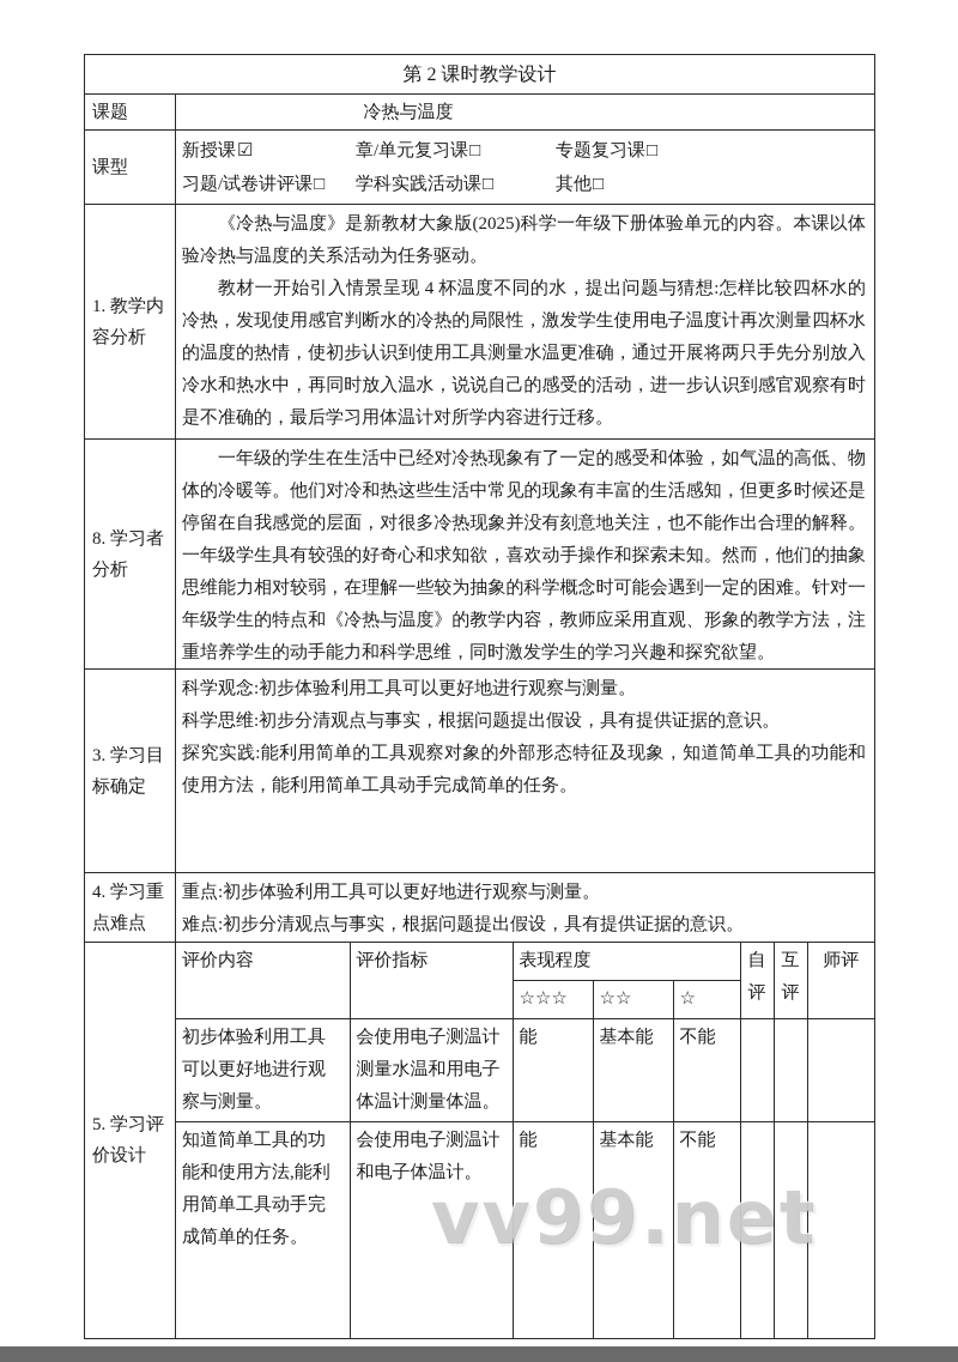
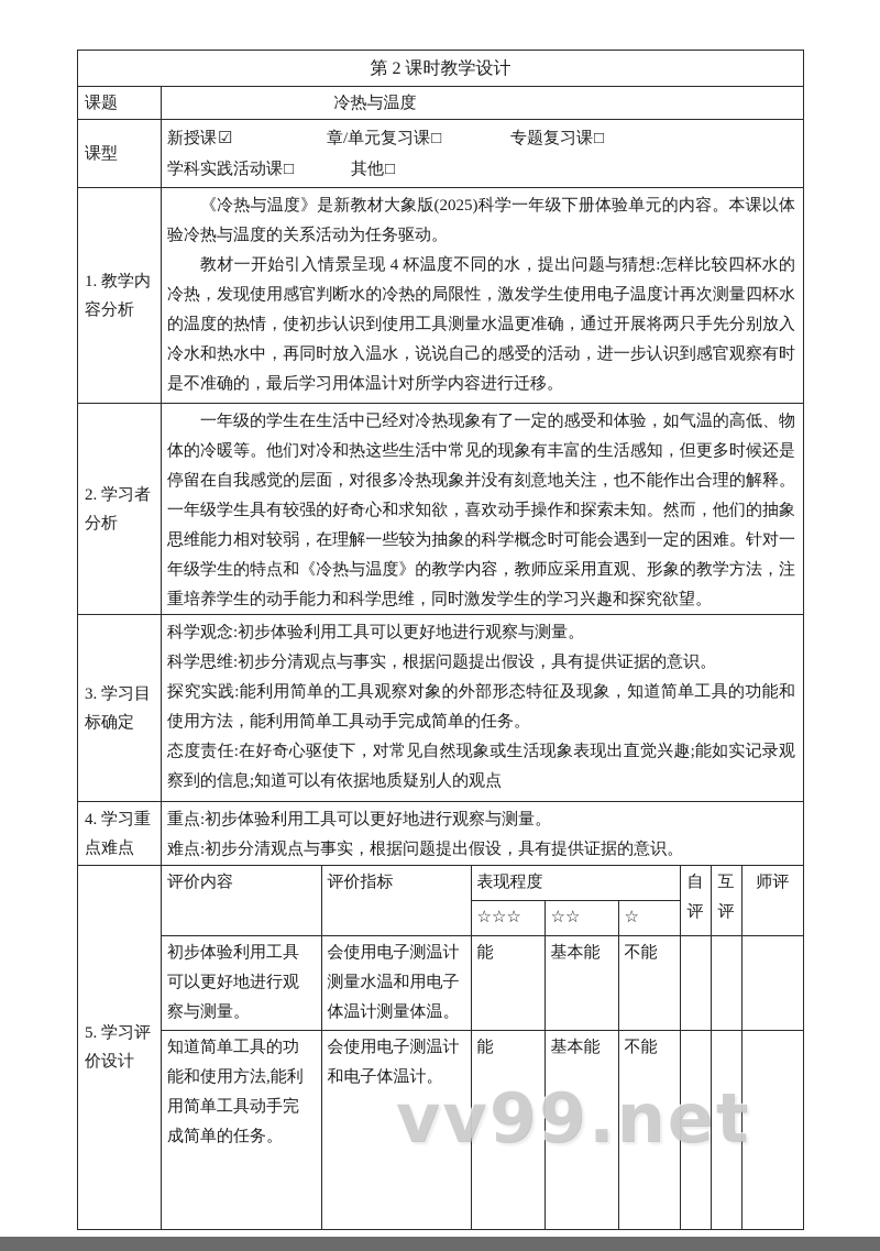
  第 2 课时教学设计
  课题
  冷热与温度
  课型
  新授课☑
  章/单元复习课□
  专题复习课□
- 习题/试卷讲评课□
  学科实践活动课□
  其他□
  1. 教学内容分析
  《冷热与温度》是新教材大象版(2025)科学一年级下册体验单元的内容。本课以体验冷热与温度的关系活动为任务驱动。
  教材一开始引入情景呈现 4 杯温度不同的水，提出问题与猜想:怎样比较四杯水的冷热，发现使用感官判断水的冷热的局限性，激发学生使用电子温度计再次测量四杯水的温度的热情，使初步认识到使用工具测量水温更准确，通过开展将两只手先分别放入冷水和热水中，再同时放入温水，说说自己的感受的活动，进一步认识到感官观察有时是不准确的，最后学习用体温计对所学内容进行迁移。
- 8. 学习者分析
+ 2. 学习者分析
  一年级的学生在生活中已经对冷热现象有了一定的感受和体验，如气温的高低、物体的冷暖等。他们对冷和热这些生活中常见的现象有丰富的生活感知，但更多时候还是停留在自我感觉的层面，对很多冷热现象并没有刻意地关注，也不能作出合理的解释。一年级学生具有较强的好奇心和求知欲，喜欢动手操作和探索未知。然而，他们的抽象思维能力相对较弱，在理解一些较为抽象的科学概念时可能会遇到一定的困难。针对一年级学生的特点和《冷热与温度》的教学内容，教师应采用直观、形象的教学方法，注重培养学生的动手能力和科学思维，同时激发学生的学习兴趣和探究欲望。
  3. 学习目标确定
  科学观念:初步体验利用工具可以更好地进行观察与测量。
  科学思维:初步分清观点与事实，根据问题提出假设，具有提供证据的意识。
  探究实践:能利用简单的工具观察对象的外部形态特征及现象，知道简单工具的功能和使用方法，能利用简单工具动手完成简单的任务。
+ 态度责任:在好奇心驱使下，对常见自然现象或生活现象表现出直觉兴趣;能如实记录观察到的信息;知道可以有依据地质疑别人的观点
  4. 学习重点难点
  重点:初步体验利用工具可以更好地进行观察与测量。
  难点:初步分清观点与事实，根据问题提出假设，具有提供证据的意识。
  5. 学习评价设计
  评价内容	评价指标	表现程度	自评	互评	师评
  ☆☆☆	☆☆	☆
  初步体验利用工具可以更好地进行观察与测量。	会使用电子测温计测量水温和用电子体温计测量体温。	能	基本能	不能
  知道简单工具的功能和使用方法,能利用简单工具动手完成简单的任务。	会使用电子测温计和电子体温计。	能	基本能	不能
  vv99.net
